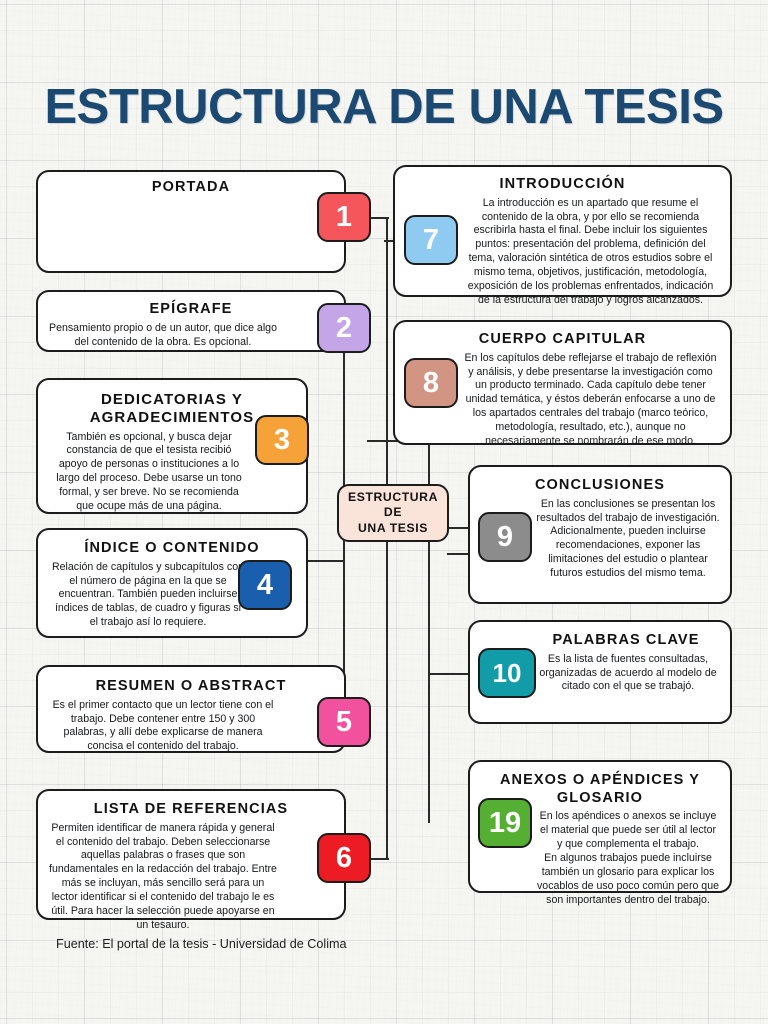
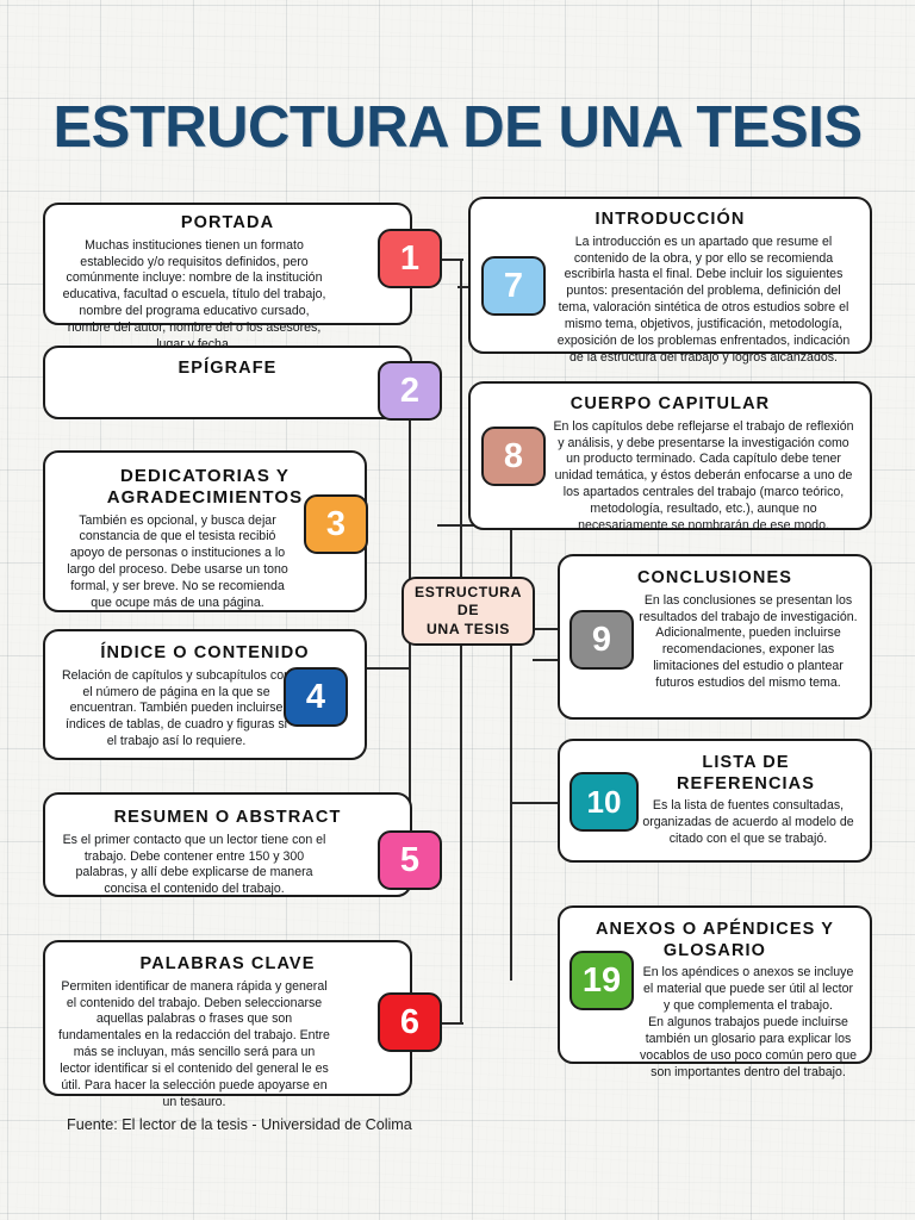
  ESTRUCTURA DE UNA TESIS
  ESTRUCTURA DE
  UNA TESIS
  PORTADA
+ Muchas instituciones tienen un formato establecido y/o requisitos definidos, pero comúnmente incluye: nombre de la institución educativa, facultad o escuela, título del trabajo, nombre del programa educativo cursado, nombre del autor, nombre del o los asesores, lugar y fecha.
  1
  EPÍGRAFE
- Pensamiento propio o de un autor, que dice algo del contenido de la obra. Es opcional.
  2
  DEDICATORIAS Y AGRADECIMIENTOS
  También es opcional, y busca dejar constancia de que el tesista recibió apoyo de personas o instituciones a lo largo del proceso. Debe usarse un tono formal, y ser breve. No se recomienda que ocupe más de una página.
  3
  ÍNDICE O CONTENIDO
  Relación de capítulos y subcapítulos co el número de página en la que se encuentran. También pueden incluirse índices de tablas, de cuadro y figuras si el trabajo así lo requiere.
  4
  RESUMEN O ABSTRACT
  Es el primer contacto que un lector tiene con el trabajo. Debe contener entre 150 y 300 palabras, y allí debe explicarse de manera concisa el contenido del trabajo.
  5
- LISTA DE REFERENCIAS
+ PALABRAS CLAVE
- Permiten identificar de manera rápida y general el contenido del trabajo. Deben seleccionarse aquellas palabras o frases que son fundamentales en la redacción del trabajo. Entre más se incluyan, más sencillo será para un lector identificar si el contenido del trabajo le es útil. Para hacer la selección puede apoyarse en un tesauro.
+ Permiten identificar de manera rápida y general el contenido del trabajo. Deben seleccionarse aquellas palabras o frases que son fundamentales en la redacción del trabajo. Entre más se incluyan, más sencillo será para un lector identificar si el contenido del general le es útil. Para hacer la selección puede apoyarse en un tesauro.
  6
  INTRODUCCIÓN
  La introducción es un apartado que resume el contenido de la obra, y por ello se recomienda escribirla hasta el final. Debe incluir los siguientes puntos: presentación del problema, definición del tema, valoración sintética de otros estudios sobre el mismo tema, objetivos, justificación, metodología, exposición de los problemas enfrentados, indicación de la estructura del trabajo y logros alcanzados.
  7
  CUERPO CAPITULAR
  En los capítulos debe reflejarse el trabajo de reflexión y análisis, y debe presentarse la investigación como un producto terminado. Cada capítulo debe tener unidad temática, y éstos deberán enfocarse a uno de los apartados centrales del trabajo (marco teórico, metodología, resultado, etc.), aunque no necesariamente se nombrarán de ese modo.
  8
  CONCLUSIONES
  En las conclusiones se presentan los resultados del trabajo de investigación. Adicionalmente, pueden incluirse recomendaciones, exponer las limitaciones del estudio o plantear futuros estudios del mismo tema.
  9
- PALABRAS CLAVE
+ LISTA DE REFERENCIAS
  Es la lista de fuentes consultadas, organizadas de acuerdo al modelo de citado con el que se trabajó.
  10
  ANEXOS O APÉNDICES Y GLOSARIO
  En los apéndices o anexos se incluye el material que puede ser útil al lector y que complementa el trabajo.
  En algunos trabajos puede incluirse también un glosario para explicar los vocablos de uso poco común pero que son importantes dentro del trabajo.
  19
- Fuente: El portal de la tesis - Universidad de Colima
+ Fuente: El lector de la tesis - Universidad de Colima
